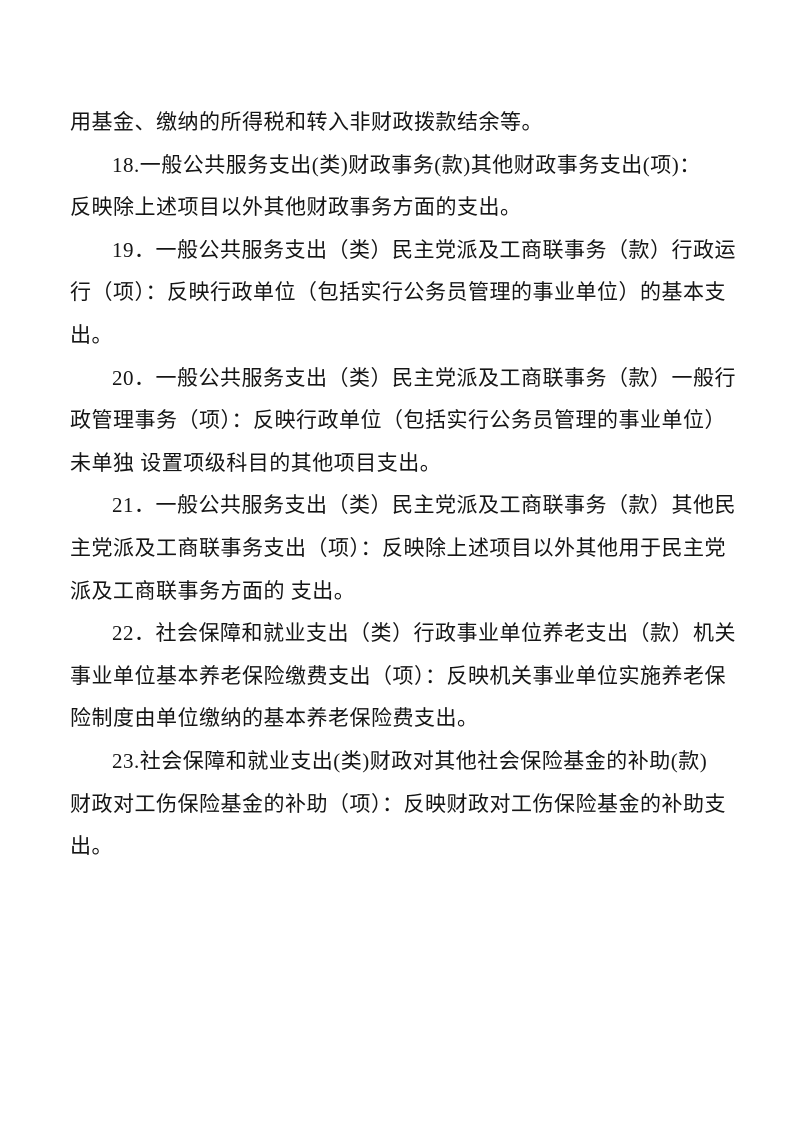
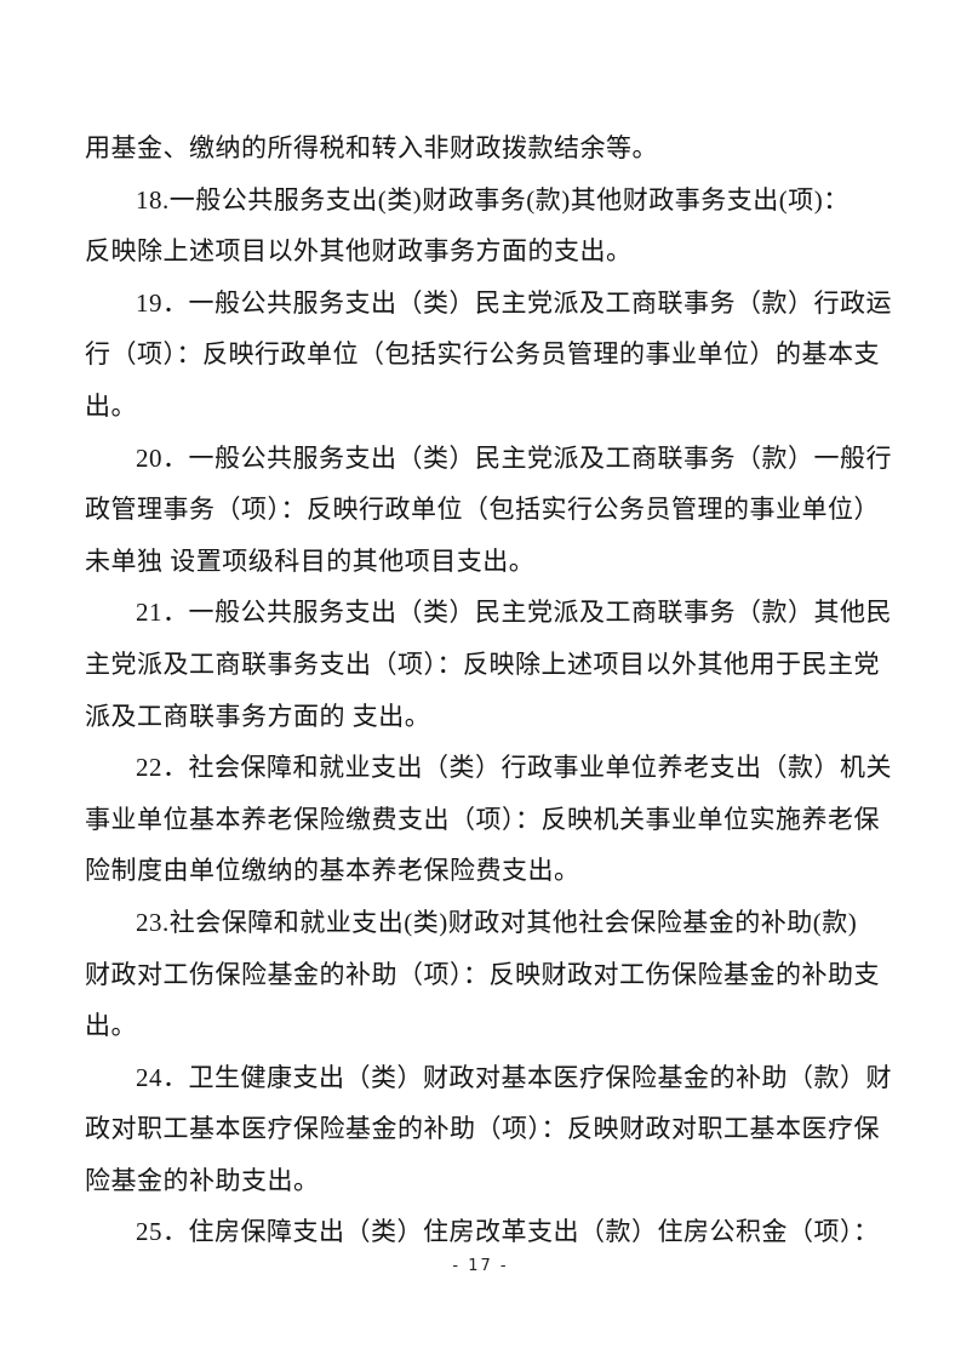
  用基金、缴纳的所得税和转入非财政拨款结余等。
  18.一般公共服务支出(类)财政事务(款)其他财政事务支出(项)：
  反映除上述项目以外其他财政事务方面的支出。
  19．一般公共服务支出（类）民主党派及工商联事务（款）行政运
  行（项）：反映行政单位（包括实行公务员管理的事业单位）的基本支
  出。
  20．一般公共服务支出（类）民主党派及工商联事务（款）一般行
  政管理事务（项）：反映行政单位（包括实行公务员管理的事业单位）
  未单独 设置项级科目的其他项目支出。
  21．一般公共服务支出（类）民主党派及工商联事务（款）其他民
  主党派及工商联事务支出（项）：反映除上述项目以外其他用于民主党
  派及工商联事务方面的 支出。
  22．社会保障和就业支出（类）行政事业单位养老支出（款）机关
  事业单位基本养老保险缴费支出（项）：反映机关事业单位实施养老保
  险制度由单位缴纳的基本养老保险费支出。
  23.社会保障和就业支出(类)财政对其他社会保险基金的补助(款)
  财政对工伤保险基金的补助（项）：反映财政对工伤保险基金的补助支
  出。
+ 24．卫生健康支出（类）财政对基本医疗保险基金的补助（款）财
+ 政对职工基本医疗保险基金的补助（项）：反映财政对职工基本医疗保
+ 险基金的补助支出。
+ 25．住房保障支出（类）住房改革支出（款）住房公积金（项）：
+ - 17 -
